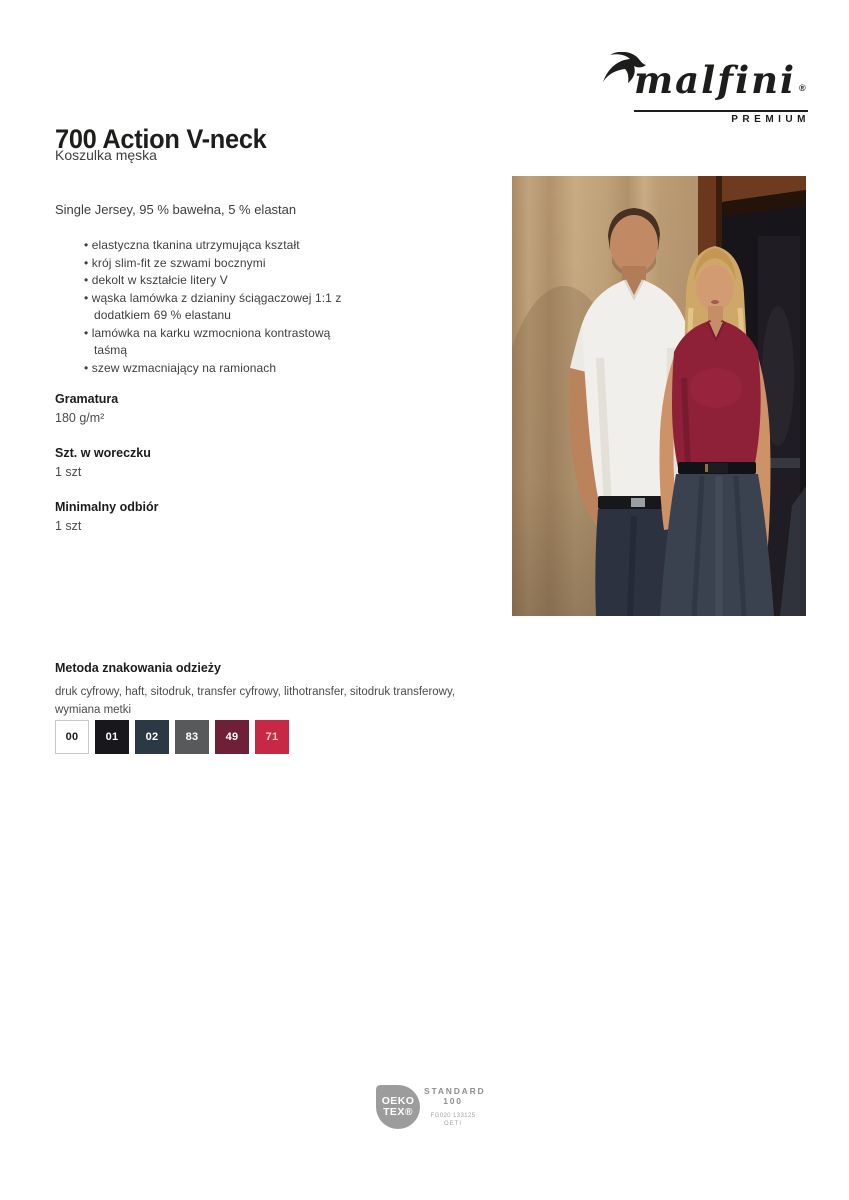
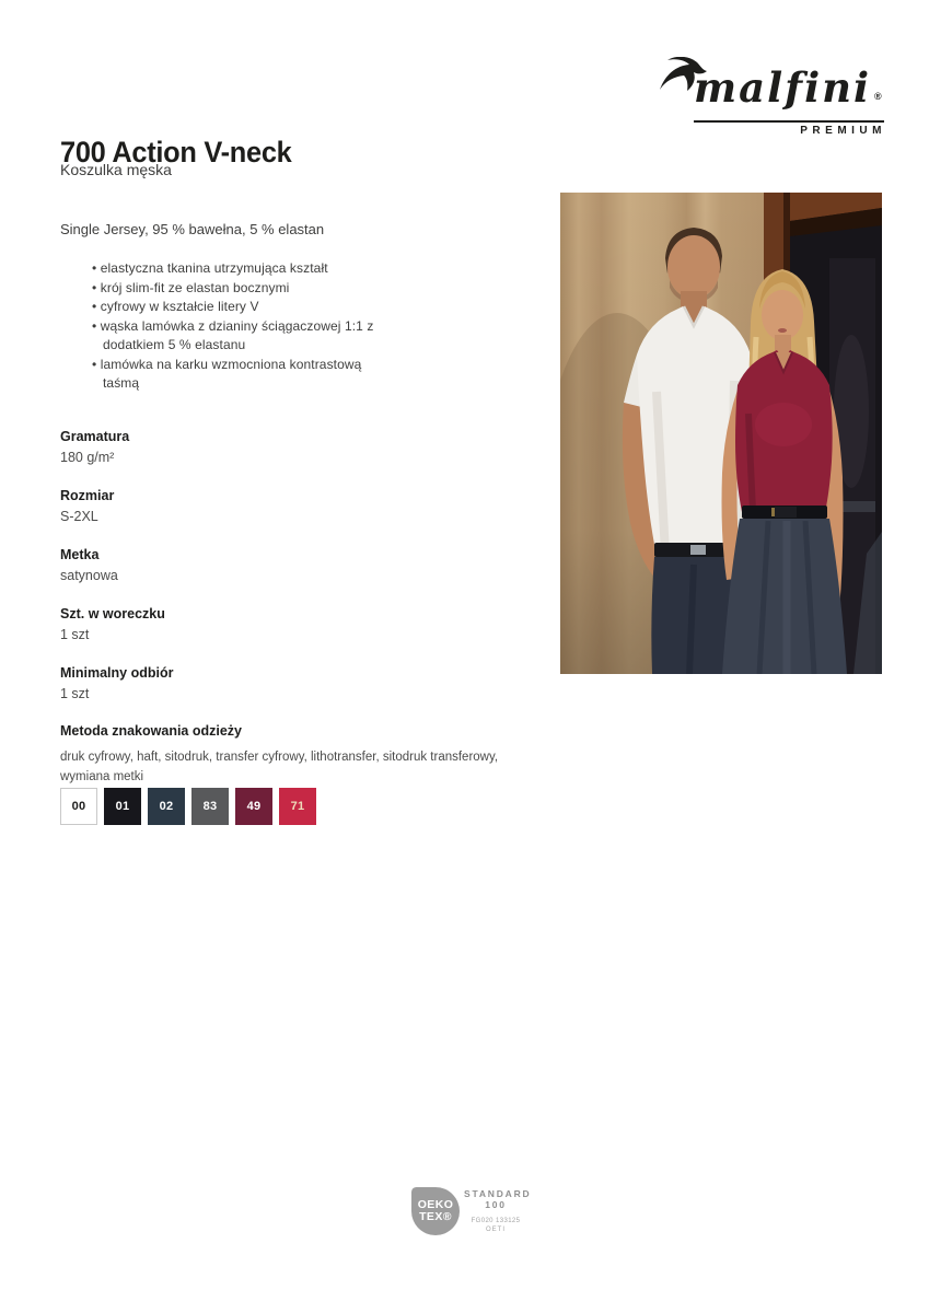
  malfini
  ®
  PREMIUM
  700 Action V-neck
  Koszulka męska
  Single Jersey, 95 % bawełna, 5 % elastan
  elastyczna tkanina utrzymująca kształt
- krój slim-fit ze szwami bocznymi
+ krój slim-fit ze elastan bocznymi
- dekolt w kształcie litery V
+ cyfrowy w kształcie litery V
- wąska lamówka z dzianiny ściągaczowej 1:1 z dodatkiem 69 % elastanu
+ wąska lamówka z dzianiny ściągaczowej 1:1 z dodatkiem 5 % elastanu
  lamówka na karku wzmocniona kontrastową taśmą
- szew wzmacniający na ramionach
  Gramatura
  180 g/m²
+ Rozmiar
+ S-2XL
+ Metka
+ satynowa
  Szt. w woreczku
  1 szt
  Minimalny odbiór
  1 szt
  Metoda znakowania odzieży
  druk cyfrowy, haft, sitodruk, transfer cyfrowy, lithotransfer, sitodruk transferowy,
  wymiana metki
  00
  01
  02
  83
  49
  71
  OEKO
  TEX®
  STANDARD
  100
